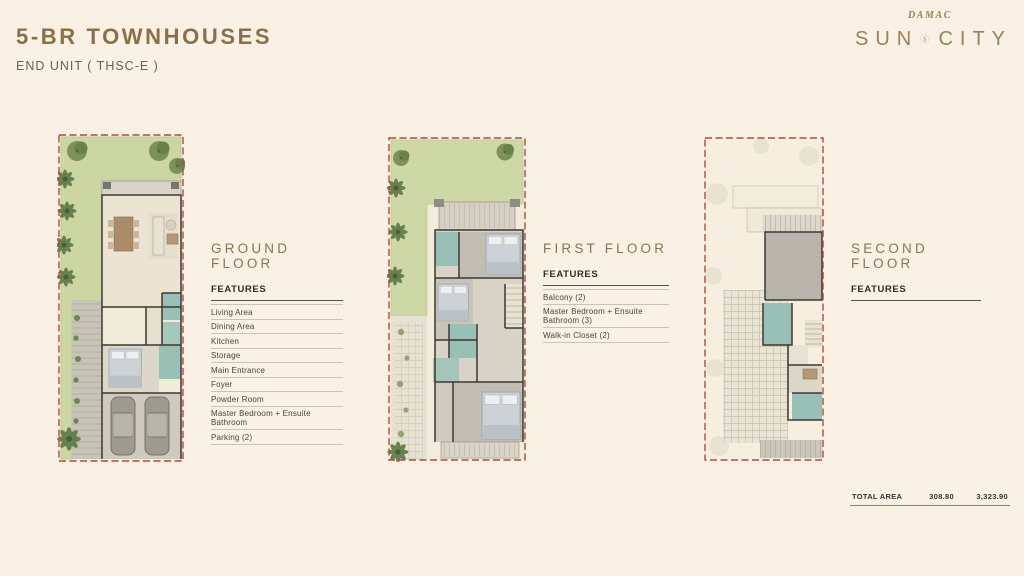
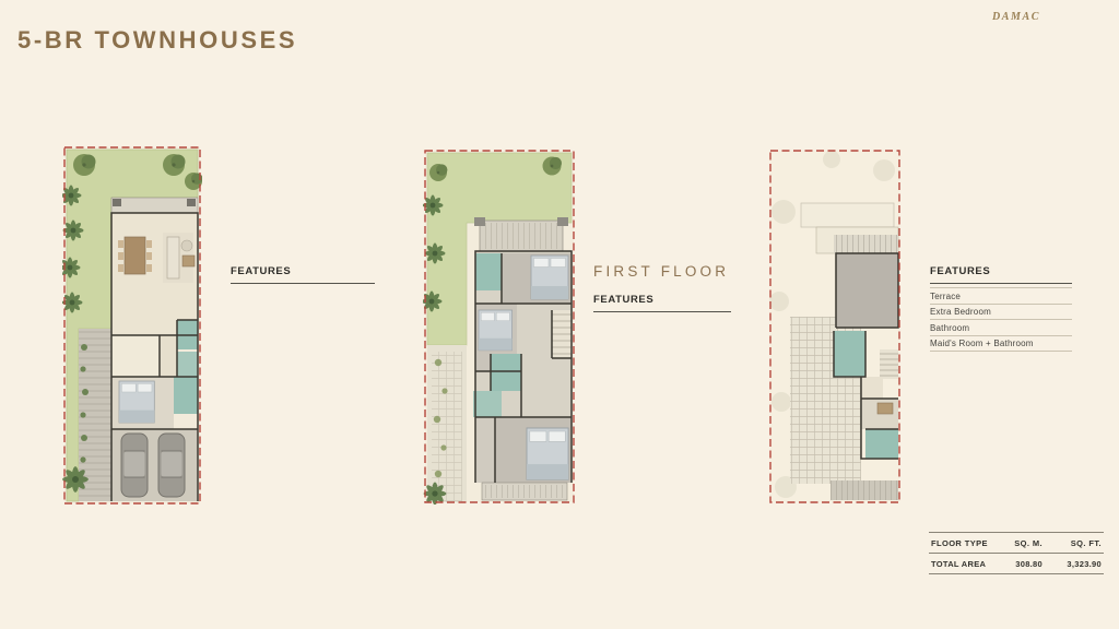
  5-BR TOWNHOUSES
- END UNIT ( THSC-E )
  DAMAC
- SUN
- S
- CITY
- GROUND FLOOR
  FEATURES
- Living Area
- Dining Area
- Kitchen
- Storage
- Main Entrance
- Foyer
- Powder Room
- Master Bedroom + Ensuite Bathroom
- Parking (2)
  FIRST FLOOR
  FEATURES
- Balcony (2)
- Master Bedroom + Ensuite Bathroom (3)
- Walk-in Closet (2)
- SECOND FLOOR
  FEATURES
+ Terrace
+ Extra Bedroom
+ Bathroom
+ Maid's Room + Bathroom
+ FLOOR TYPE
+ SQ. M.
+ SQ. FT.
  TOTAL AREA
  308.80
  3,323.90
